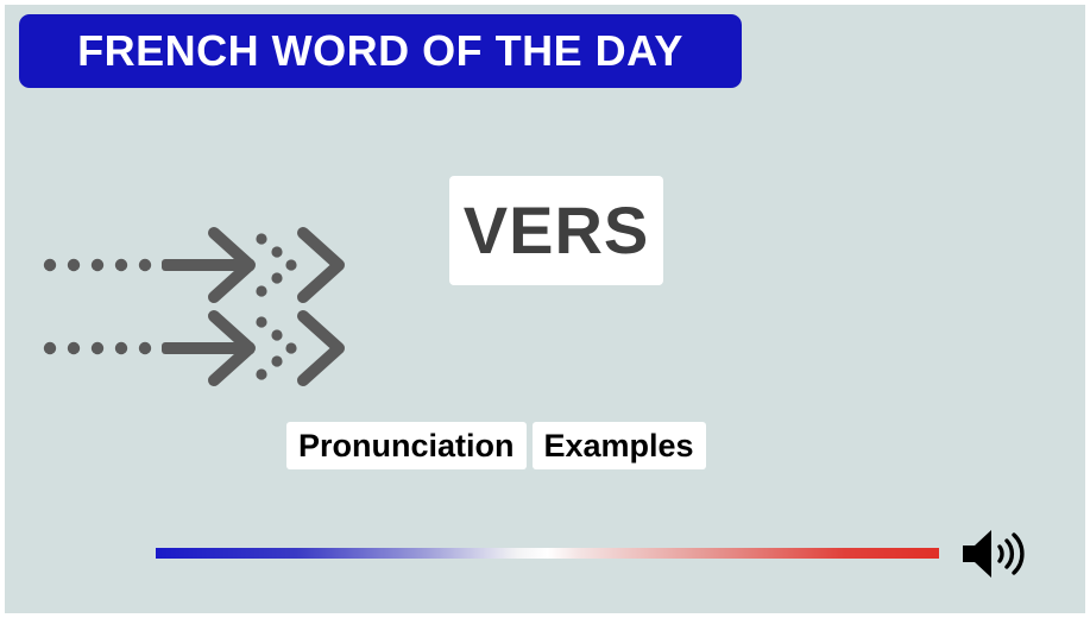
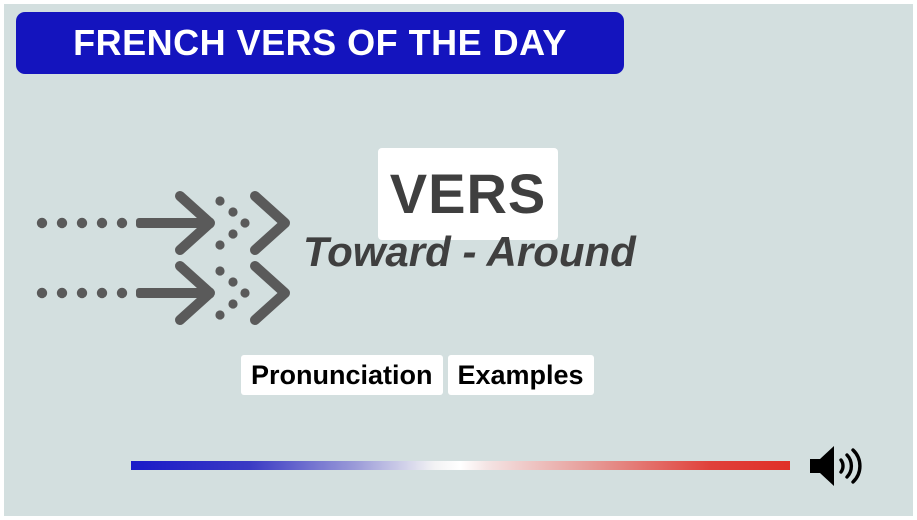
- FRENCH WORD OF THE DAY
+ FRENCH VERS OF THE DAY
  VERS
+ Toward - Around
  Pronunciation
  Examples
